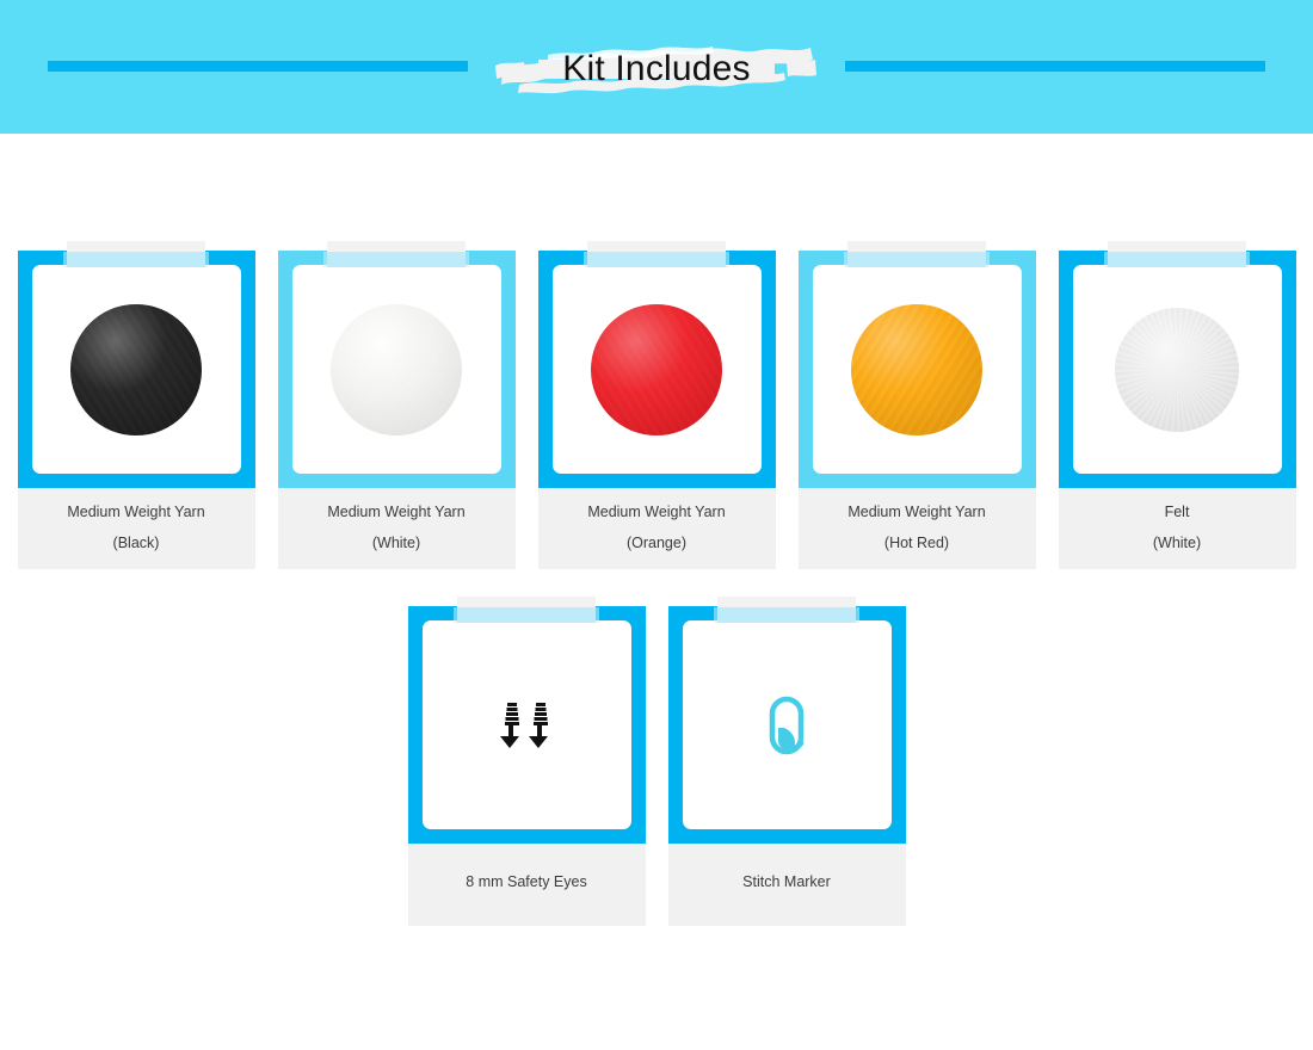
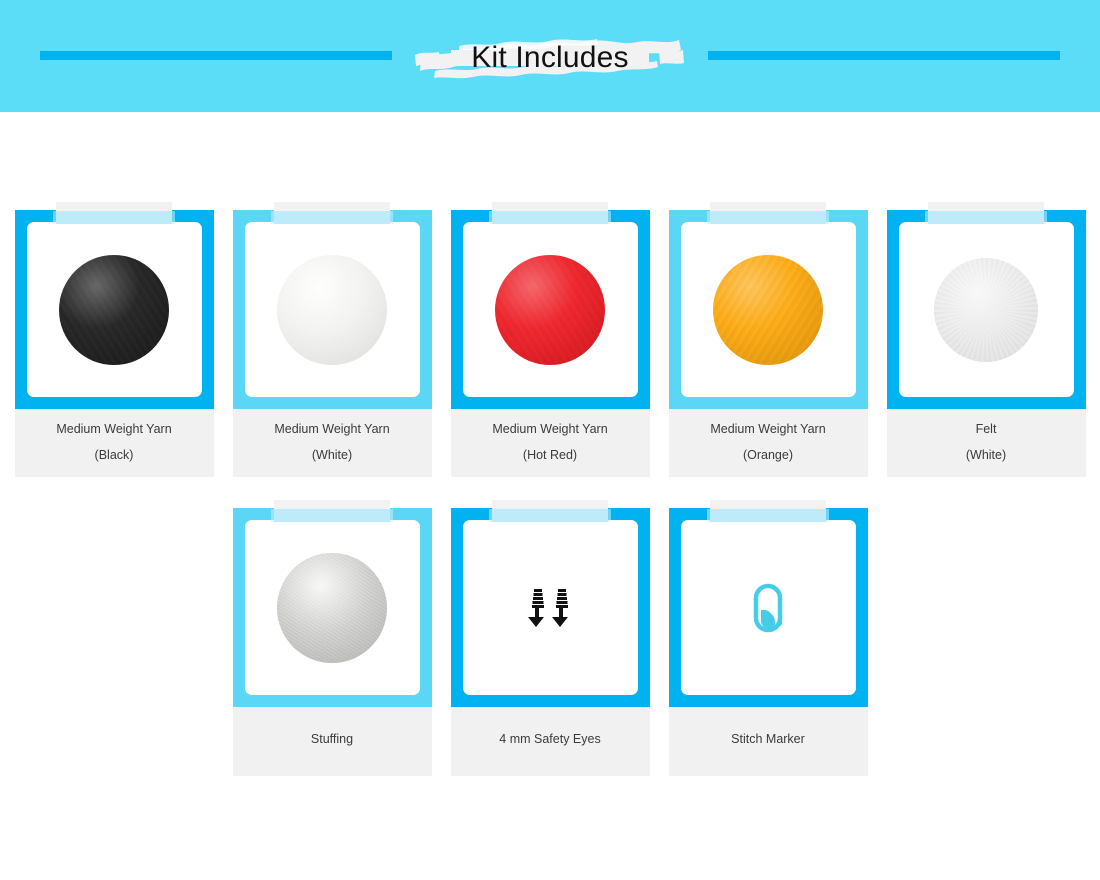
  Kit Includes
  Medium Weight Yarn
  (Black)
  Medium Weight Yarn
  (White)
  Medium Weight Yarn
- (Orange)
+ (Hot Red)
  Medium Weight Yarn
- (Hot Red)
+ (Orange)
  Felt
  (White)
+ Stuffing
- 8 mm Safety Eyes
+ 4 mm Safety Eyes
  Stitch Marker
